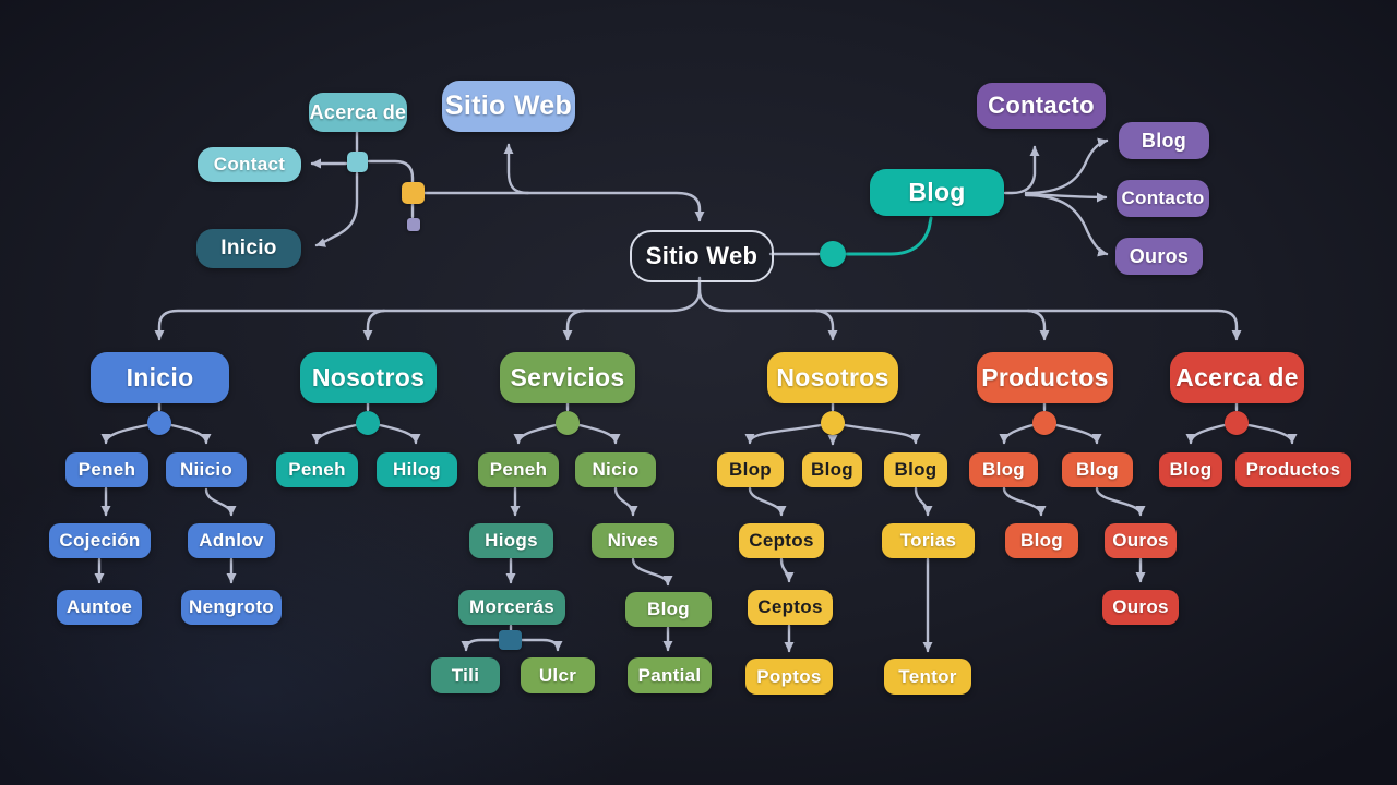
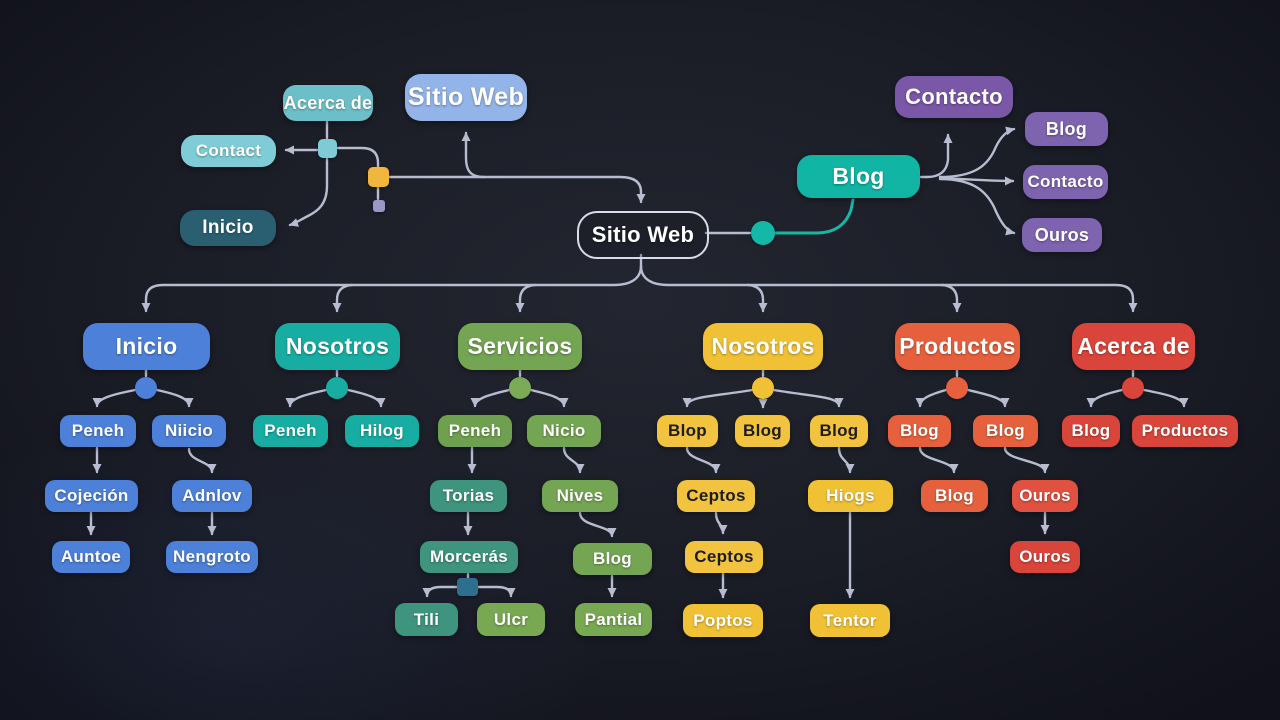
  Sitio Web
  Acerca de
  Contact
  Inicio
  Contacto
  Blog
  Blog
  Contacto
  Ouros
  Sitio Web
  Inicio
  Nosotros
  Servicios
  Nosotros
  Productos
  Acerca de
  Peneh
  Niicio
  Peneh
  Hilog
  Peneh
  Nicio
  Blop
  Blog
  Blog
  Blog
  Blog
  Blog
  Productos
  Cojeción
  Adnlov
- Hiogs
+ Torias
  Nives
  Ceptos
- Torias
+ Hiogs
  Blog
  Ouros
  Auntoe
  Nengroto
  Morcerás
  Blog
  Ceptos
  Ouros
  Tili
  Ulcr
  Pantial
  Poptos
  Tentor
